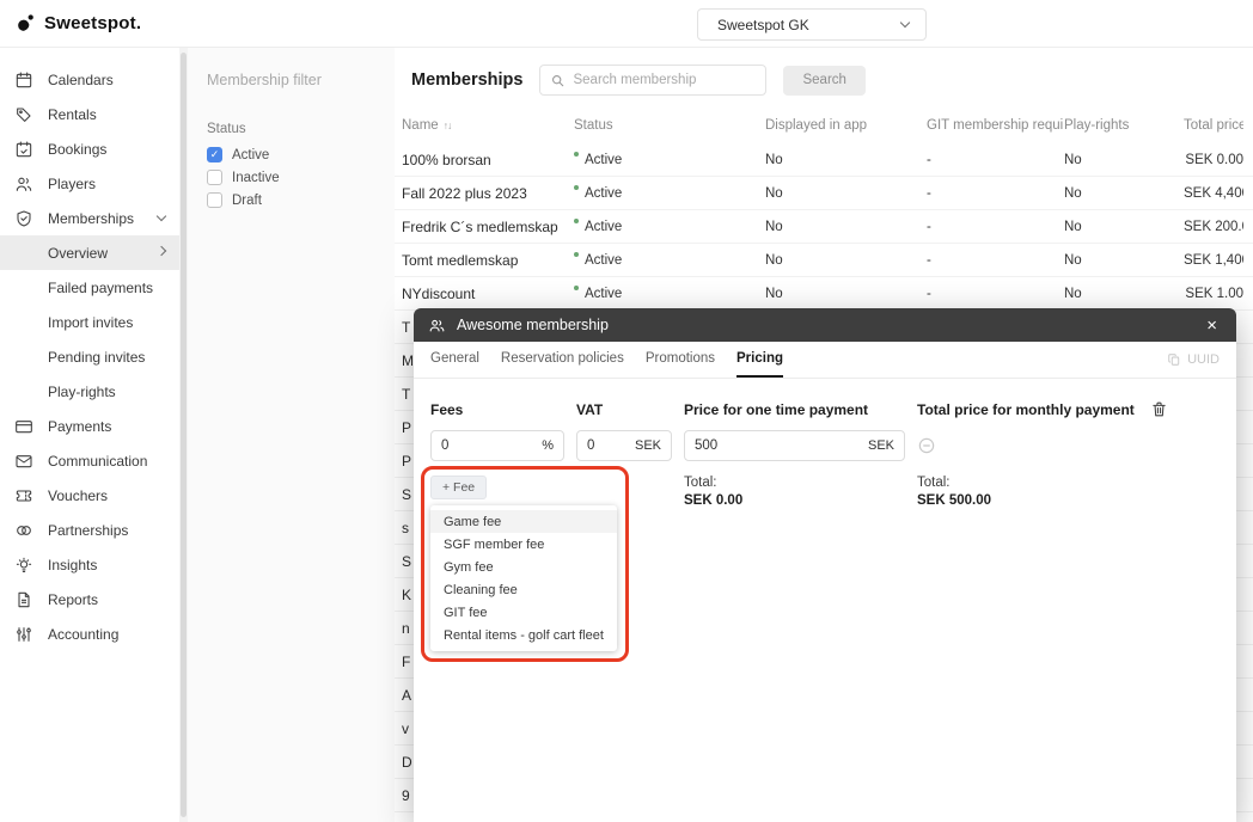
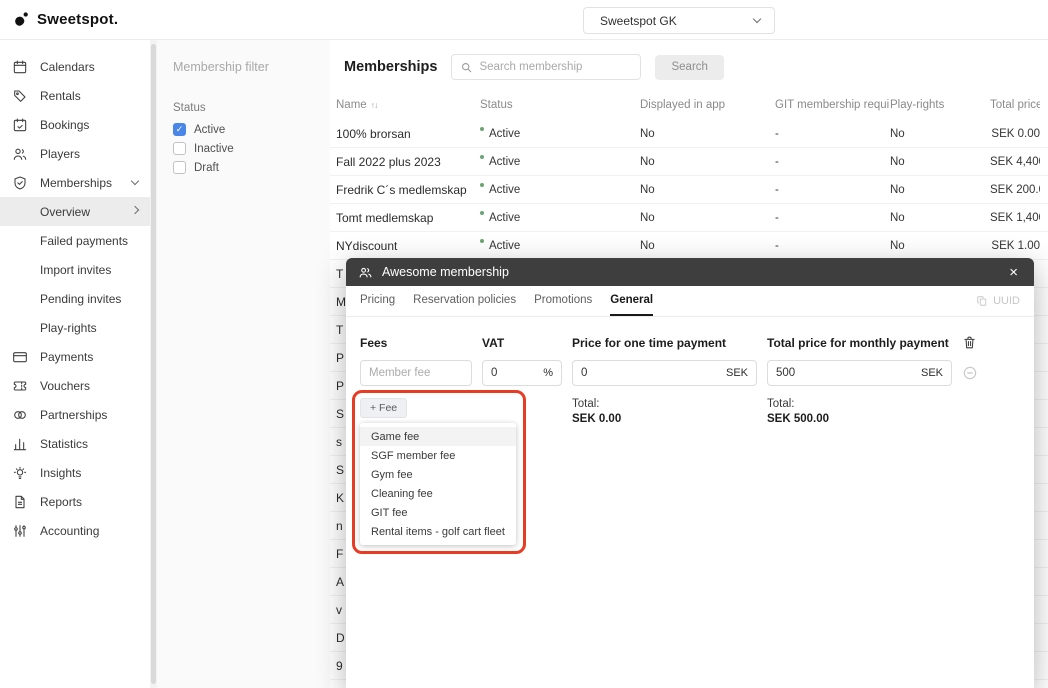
  Sweetspot.
  Sweetspot GK
  Calendars
  Rentals
  Bookings
  Players
  Memberships
  Overview
  Failed payments
  Import invites
  Pending invites
  Play-rights
  Payments
- Communication
  Vouchers
  Partnerships
+ Statistics
  Insights
  Reports
  Accounting
  Membership filter
  Status
  ✓
  Active
  Inactive
  Draft
  Memberships
  Search membership
  Search
  Name ↑↓
  Status
  Displayed in app
  GIT membership requi
  Play-rights
  Total price
  100% brorsan
  Active
  No
  -
  No
  SEK 0.00
  Fall 2022 plus 2023
  Active
  No
  -
  No
  SEK 4,40
  Fredrik C´s medlemskap
  Active
  No
  -
  No
  SEK 200.
  Tomt medlemskap
  Active
  No
  -
  No
  SEK 1,40
  NYdiscount
  Active
  No
  -
  No
  SEK 1.00
  T
  M
  T
  P
  P
  S
  s
  S
  K
  n
  F
  A
  v
  D
  9
  Awesome membership
  ×
- General
+ Pricing
  Reservation policies
  Promotions
- Pricing
+ General
  UUID
  Fees
  VAT
  Price for one time payment
  Total price for monthly payment
+ Member fee
  0
  %
  0
  SEK
  500
  SEK
  + Fee
  Game fee
  SGF member fee
  Gym fee
  Cleaning fee
  GIT fee
  Rental items - golf cart fleet
  Total:
  SEK 0.00
  Total:
  SEK 500.00
